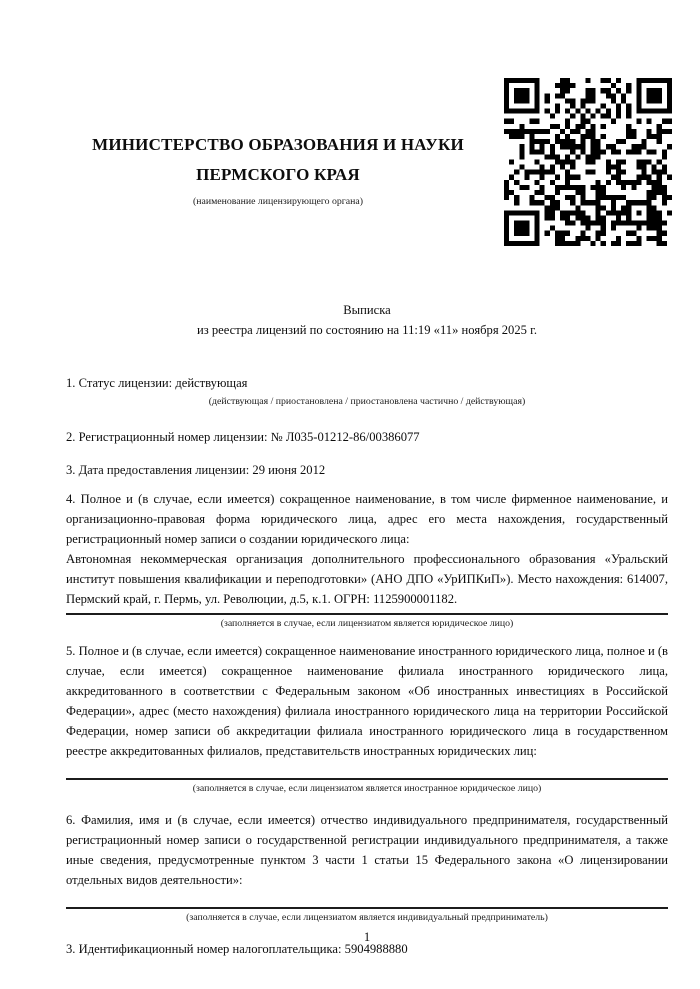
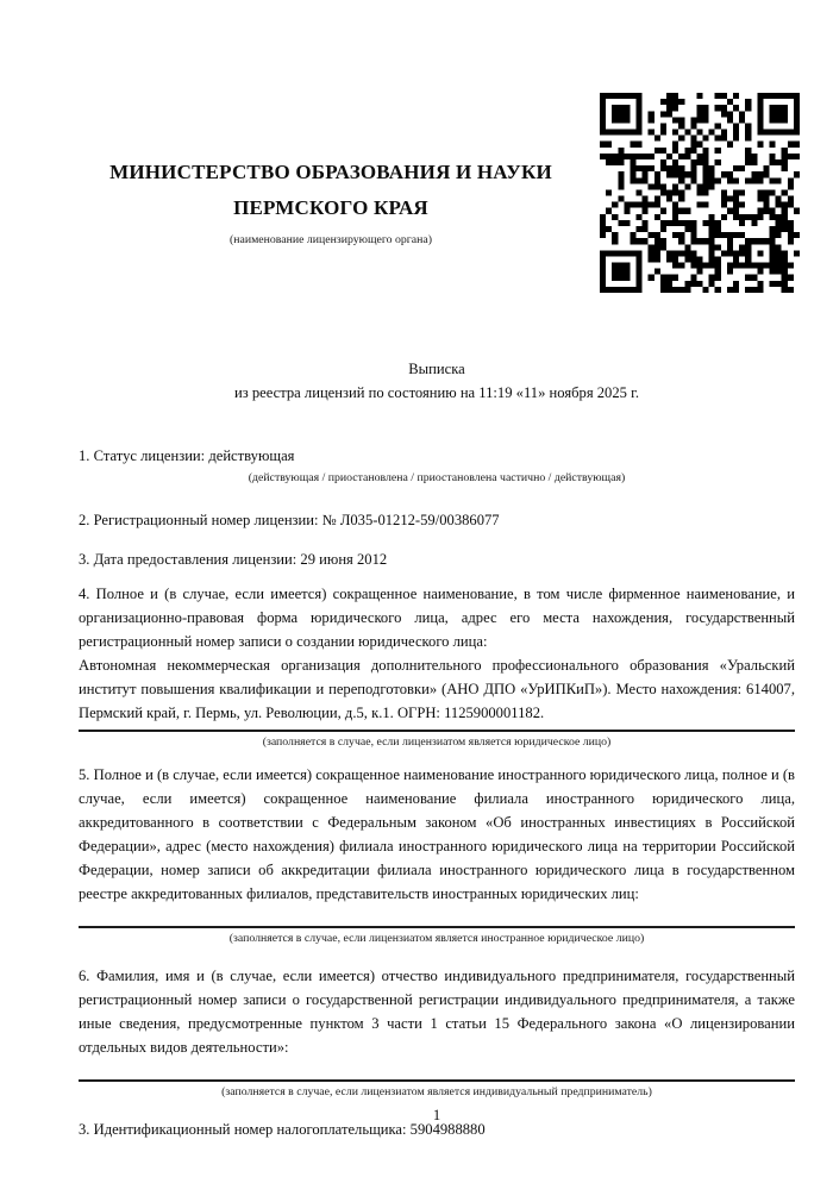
  МИНИСТЕРСТВО ОБРАЗОВАНИЯ И НАУКИ
  ПЕРМСКОГО КРАЯ
  (наименование лицензирующего органа)
  Выписка
  из реестра лицензий по состоянию на 11:19 «11» ноября 2025 г.
  1. Статус лицензии: действующая
  (действующая / приостановлена / приостановлена частично / действующая)
- 2. Регистрационный номер лицензии: № Л035-01212-86/00386077
+ 2. Регистрационный номер лицензии: № Л035-01212-59/00386077
  3. Дата предоставления лицензии: 29 июня 2012
  4. Полное и (в случае, если имеется) сокращенное наименование, в том числе фирменное наименование, и организационно-правовая форма юридического лица, адрес его места нахождения, государственный регистрационный номер записи о создании юридического лица:
  Автономная некоммерческая организация дополнительного профессионального образования «Уральский институт повышения квалификации и переподготовки» (АНО ДПО «УрИПКиП»). Место нахождения: 614007, Пермский край, г. Пермь, ул. Революции, д.5, к.1. ОГРН: 1125900001182.
  (заполняется в случае, если лицензиатом является юридическое лицо)
  5. Полное и (в случае, если имеется) сокращенное наименование иностранного юридического лица, полное и (в случае, если имеется) сокращенное наименование филиала иностранного юридического лица, аккредитованного в соответствии с Федеральным законом «Об иностранных инвестициях в Российской Федерации», адрес (место нахождения) филиала иностранного юридического лица на территории Российской Федерации, номер записи об аккредитации филиала иностранного юридического лица в государственном реестре аккредитованных филиалов, представительств иностранных юридических лиц:
  (заполняется в случае, если лицензиатом является иностранное юридическое лицо)
  6. Фамилия, имя и (в случае, если имеется) отчество индивидуального предпринимателя, государственный регистрационный номер записи о государственной регистрации индивидуального предпринимателя, а также иные сведения, предусмотренные пунктом 3 части 1 статьи 15 Федерального закона «О лицензировании отдельных видов деятельности»:
  (заполняется в случае, если лицензиатом является индивидуальный предприниматель)
  3. Идентификационный номер налогоплательщика: 5904988880
  1
